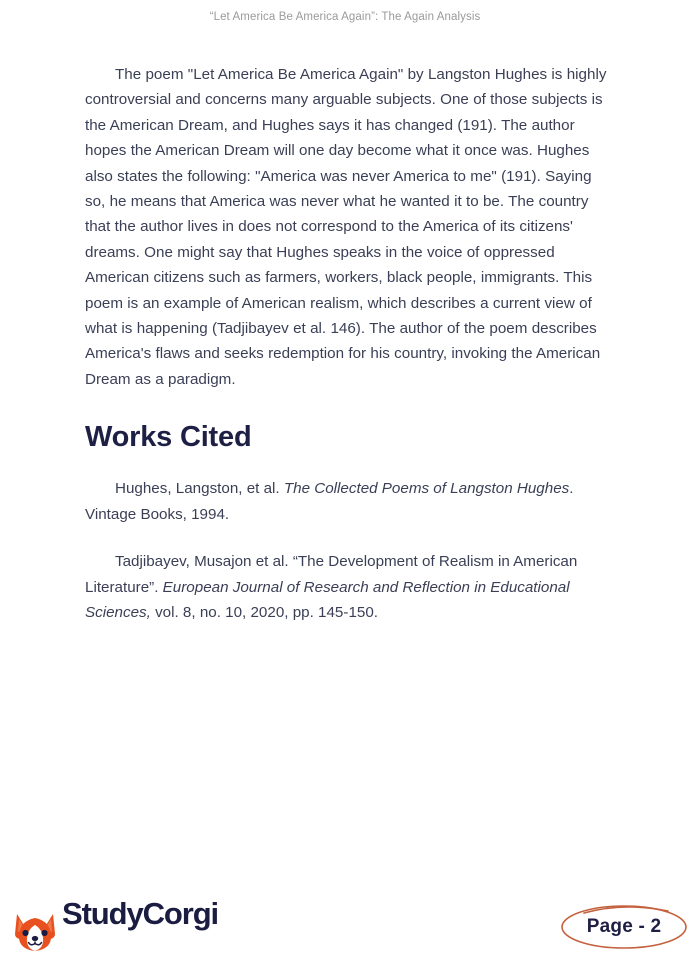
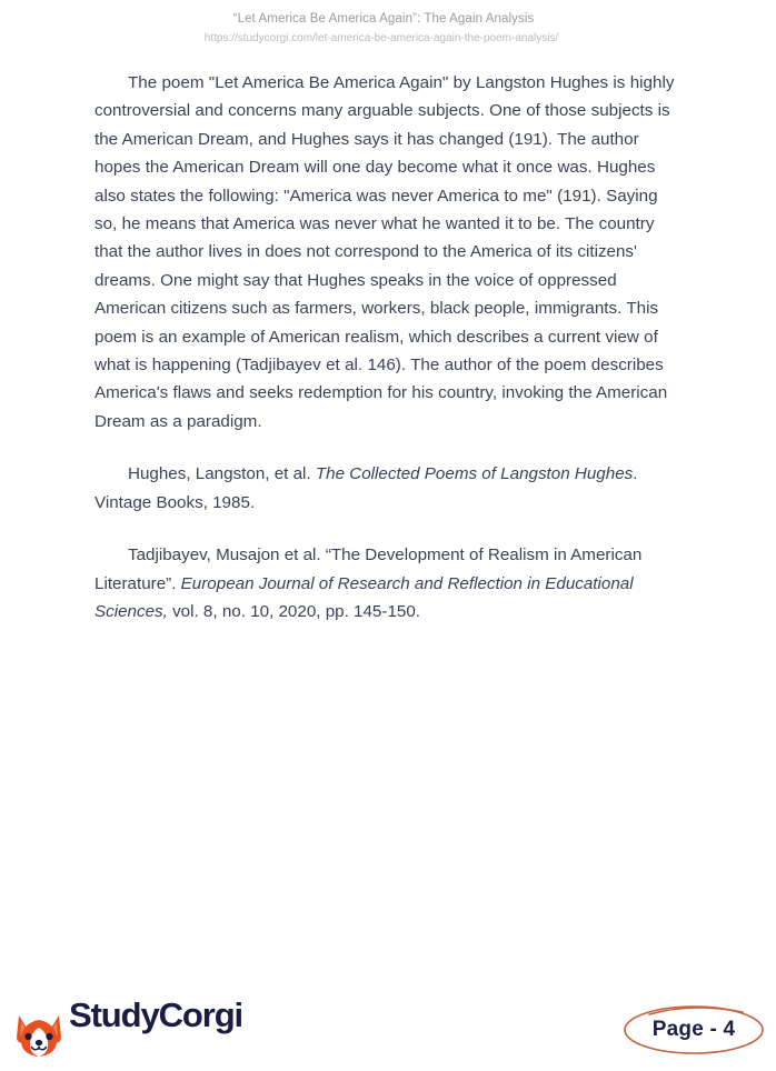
  “Let America Be America Again”: The Again Analysis
+ https://studycorgi.com/let-america-be-america-again-the-poem-analysis/
  The poem "Let America Be America Again" by Langston Hughes is highly controversial and concerns many arguable subjects. One of those subjects is the American Dream, and Hughes says it has changed (191). The author hopes the American Dream will one day become what it once was. Hughes also states the following: "America was never America to me" (191). Saying so, he means that America was never what he wanted it to be. The country that the author lives in does not correspond to the America of its citizens' dreams. One might say that Hughes speaks in the voice of oppressed American citizens such as farmers, workers, black people, immigrants. This poem is an example of American realism, which describes a current view of what is happening (Tadjibayev et al. 146). The author of the poem describes America's flaws and seeks redemption for his country, invoking the American Dream as a paradigm.
- Works Cited
- Hughes, Langston, et al. The Collected Poems of Langston Hughes. Vintage Books, 1994.
+ Hughes, Langston, et al. The Collected Poems of Langston Hughes. Vintage Books, 1985.
  Tadjibayev, Musajon et al. “The Development of Realism in American Literature”. European Journal of Research and Reflection in Educational Sciences, vol. 8, no. 10, 2020, pp. 145-150.
  StudyCorgi
- Page - 2
+ Page - 4
